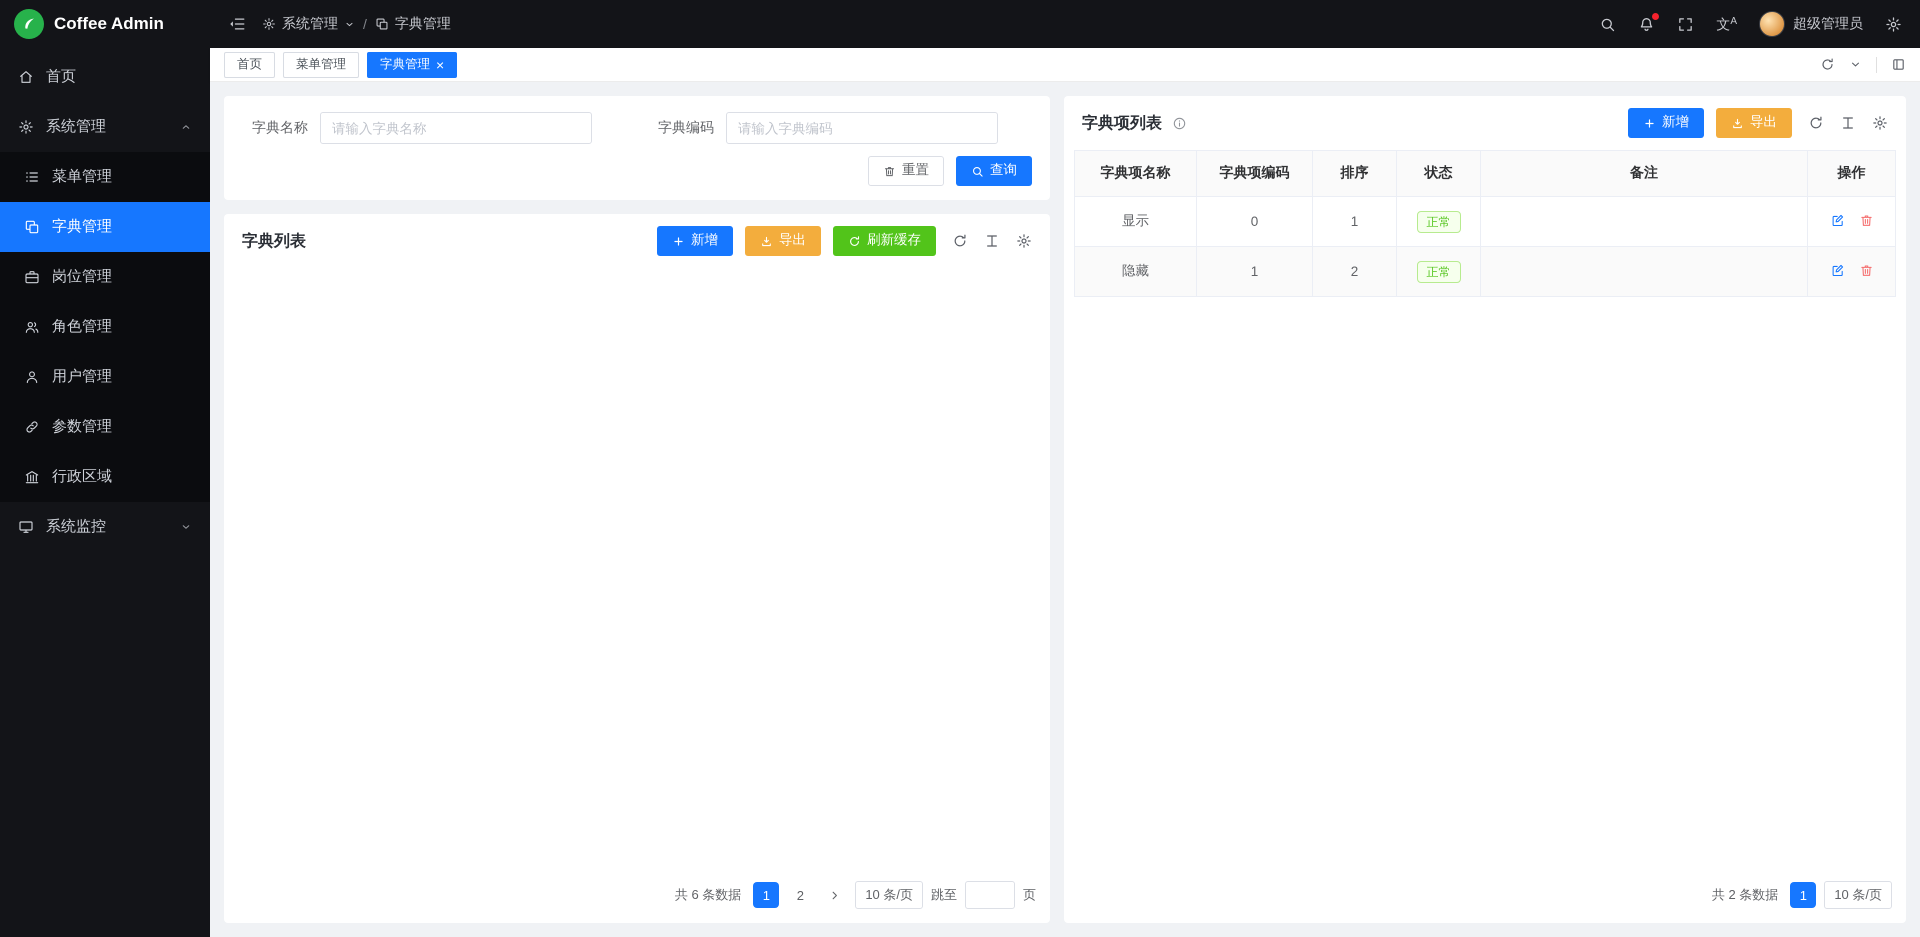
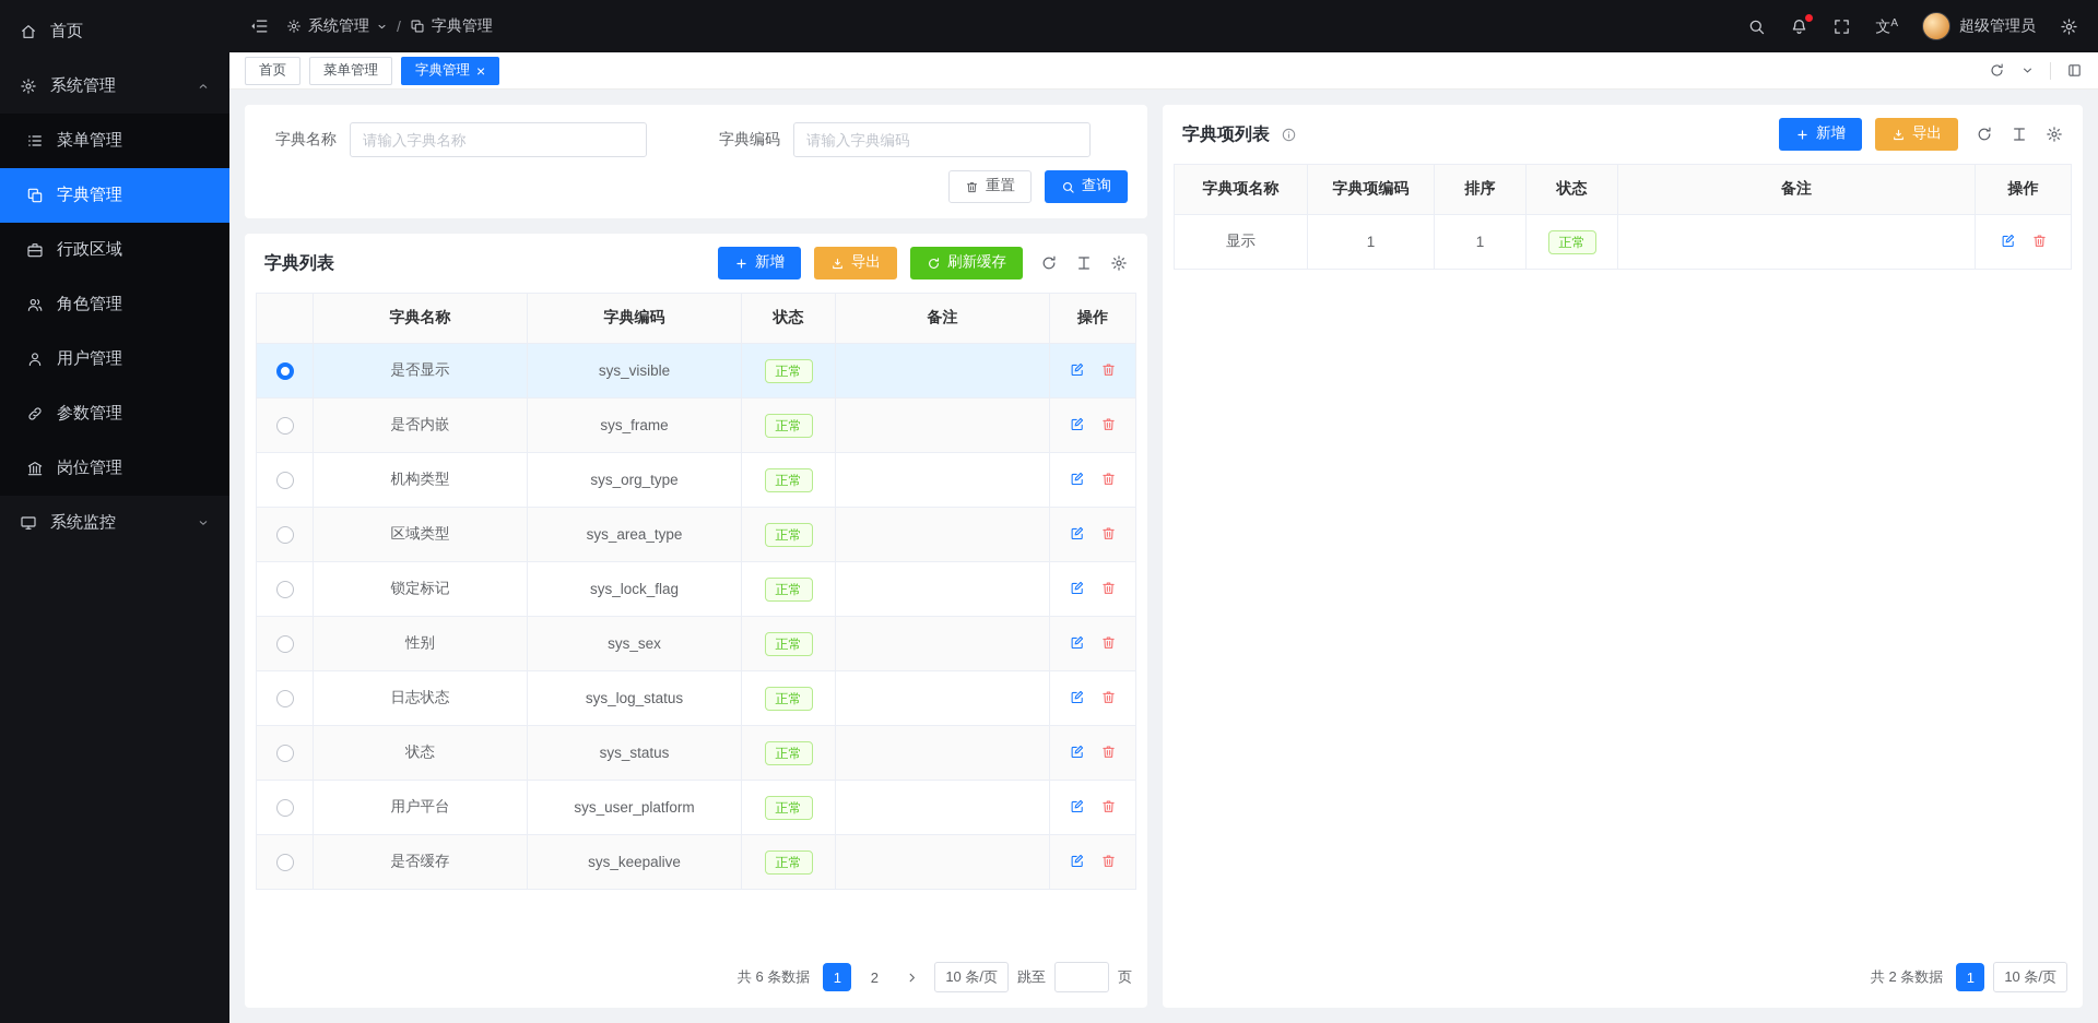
- Coffee Admin
  首页
  系统管理
  菜单管理
  字典管理
- 岗位管理
+ 行政区域
  角色管理
  用户管理
  参数管理
- 行政区域
+ 岗位管理
  系统监控
  系统管理
  /
  字典管理
  文
  A
  超级管理员
  首页
  菜单管理
  字典管理
  ×
  字典名称
  请输入字典名称
  字典编码
  请输入字典编码
  重置
  查询
  字典列表
  新增
  导出
  刷新缓存
+ 	字典名称	字典编码	状态	备注	操作
+ 	是否显示	sys_visible	正常
+ 	是否内嵌	sys_frame	正常
+ 	机构类型	sys_org_type	正常
+ 	区域类型	sys_area_type	正常
+ 	锁定标记	sys_lock_flag	正常
+ 	性别	sys_sex	正常
+ 	日志状态	sys_log_status	正常
+ 	状态	sys_status	正常
+ 	用户平台	sys_user_platform	正常
+ 	是否缓存	sys_keepalive	正常
  共 6 条数据
  1
  2
  10 条/页
  跳至
  页
  字典项列表
  新增
  导出
  字典项名称	字典项编码	排序	状态	备注	操作
- 显示	0	1	正常
+ 显示	1	1	正常
- 隐藏	1	2	正常
  共 2 条数据
  1
  10 条/页
